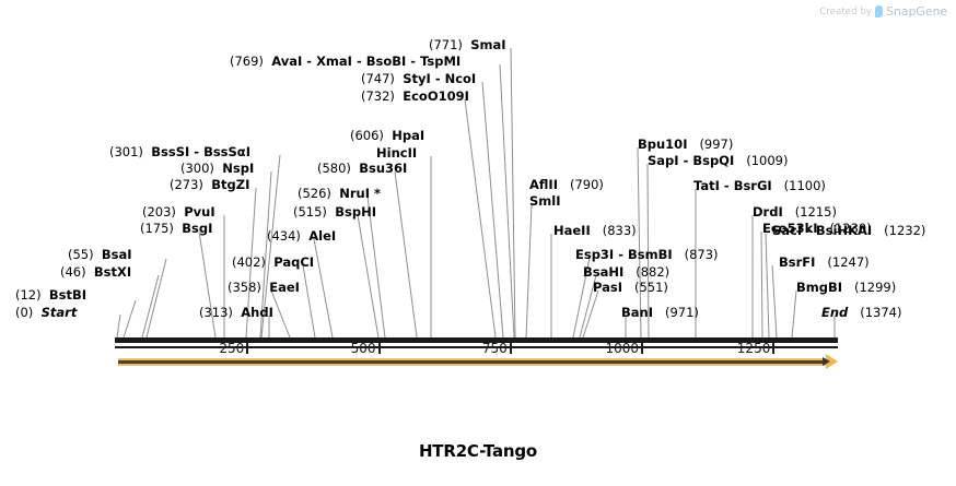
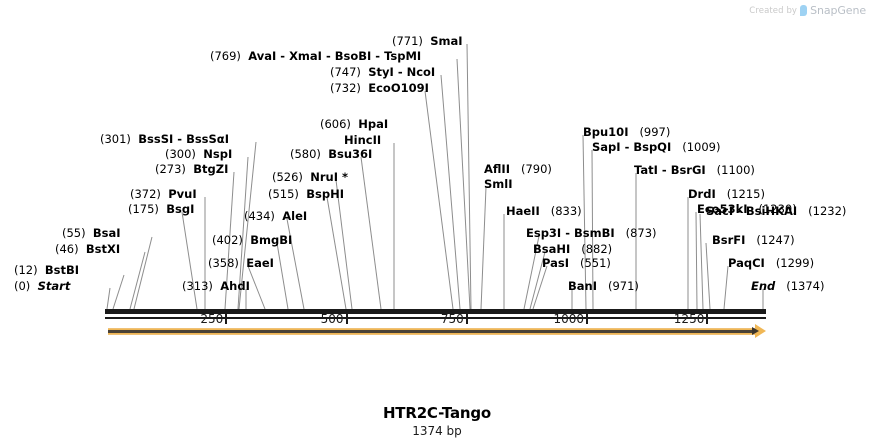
  Created by
  SnapGene
  (771) SmaI
  (769) AvaI - XmaI - BsoBI - TspMI
  (747) StyI - NcoI
  (732) EcoO109I
  (606) HpaI
  HincII
  (301) BssSI - BssSαI
  (300) NspI
  (580) Bsu36I
  (273) BtgZI
  (526) NruI *
  AflII (790)
  SmlI
  Bpu10I (997)
  SapI - BspQI (1009)
  TatI - BsrGI (1100)
- (203) PvuI
+ (372) PvuI
  (515) BspHI
  DrdI (1215)
  (175) BsgI
  Eco53kI (1230)
  (434) AleI
  HaeII (833)
  SacI - BsiHKAI (1232)
  (55) BsaI
- (402) PaqCI
+ (402) BmgBI
  Esp3I - BsmBI (873)
  BsrFI (1247)
  (46) BstXI
  BsaHI (882)
  (358) EaeI
  PasI (551)
  (12) BstBI
- BmgBI (1299)
+ PaqCI (1299)
  (0) Start
  (313) AhdI
  BanI (971)
  End (1374)
  250
  500
  750
  1000
  1250
  HTR2C-Tango
+ 1374 bp
